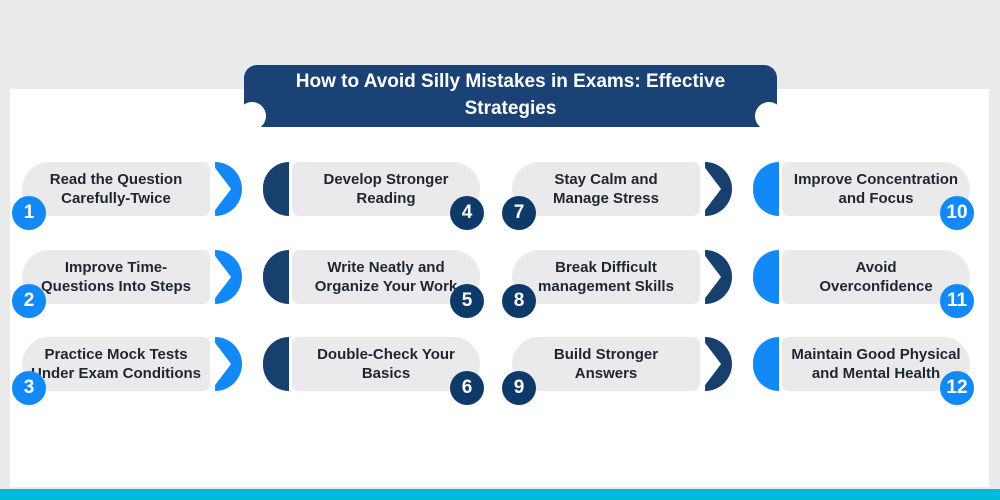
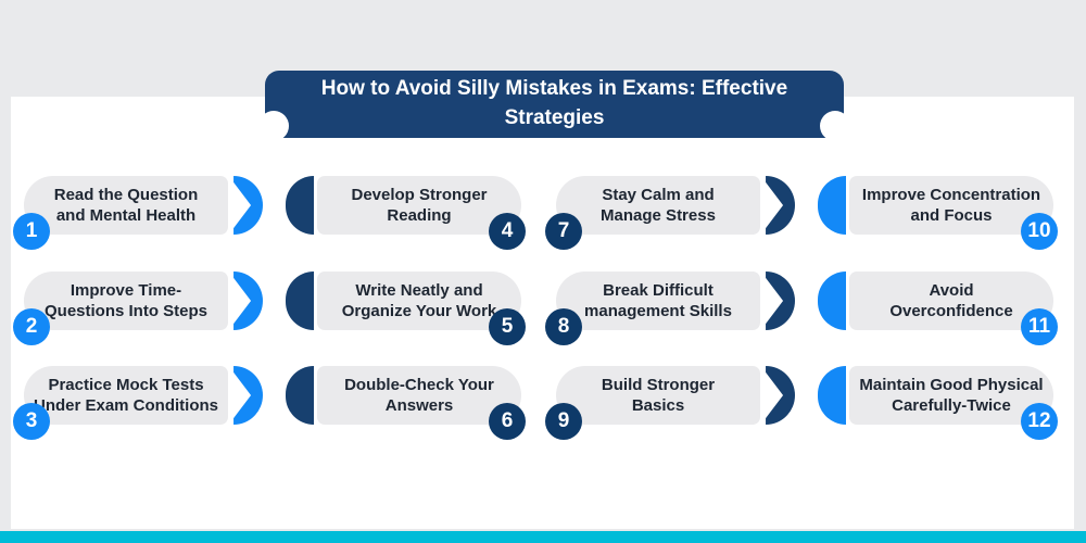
  How to Avoid Silly Mistakes in Exams: Effective Strategies
  Read the Question
- Carefully-Twice
+ and Mental Health
  1
  Improve Time-
  Questions Into Steps
  2
  Practice Mock Tests
  nder Exam Conditions
  3
  Develop Stronger
  Reading
  4
  Write Neatly and
  Organize Your Work
  5
  Double-Check Your
- Basics
+ Answers
  6
  Stay Calm and
  Manage Stress
  7
  Break Difficult
  management Skills
  8
  Build Stronger
- Answers
+ Basics
  9
  Improve Concentration
  and Focus
  10
  Avoid
  Overconfidence
  11
  Maintain Good Physical
- and Mental Health
+ Carefully-Twice
  12
